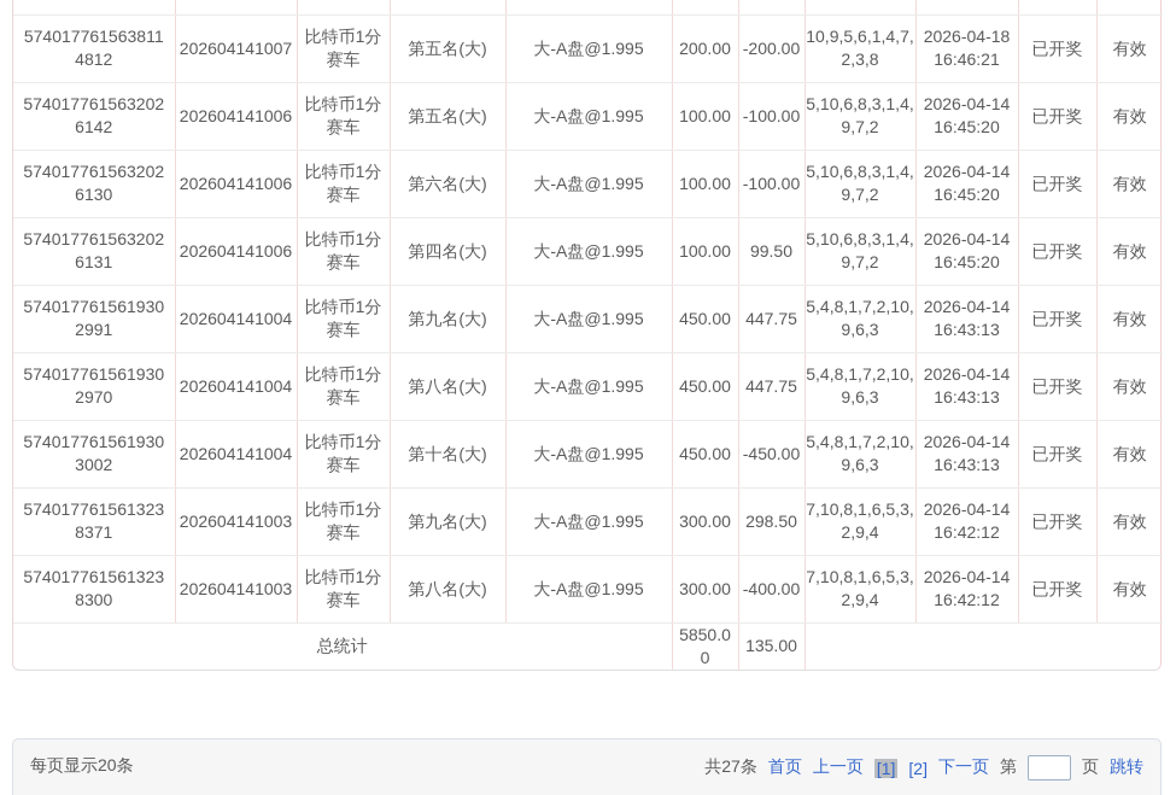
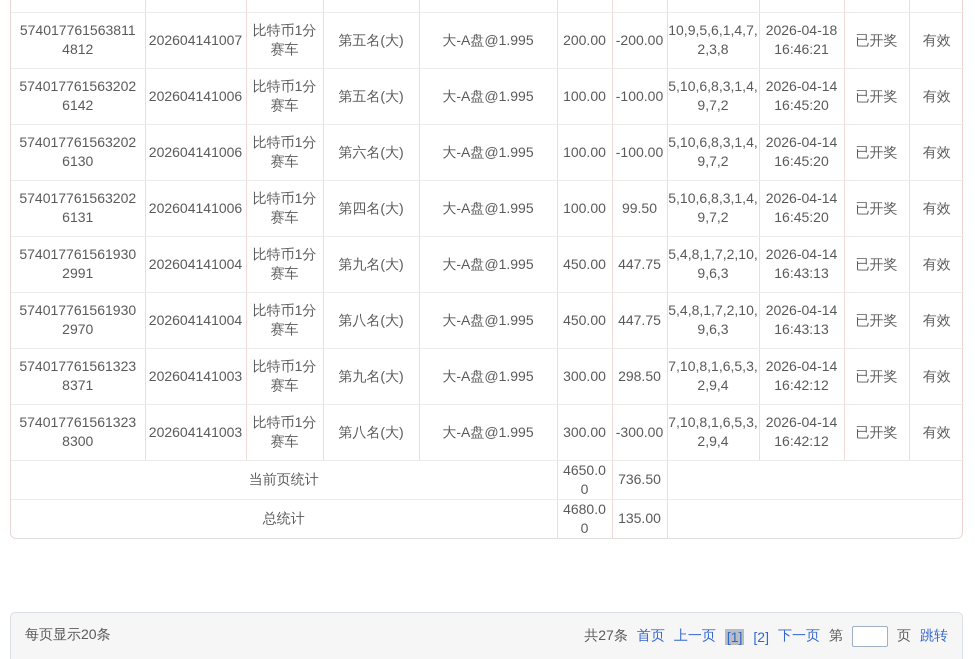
  5740177615638114812	202604141007	比特币1分赛车	第五名(大)	大-A盘@1.995	200.00	-200.00	10,9,5,6,1,4,7,2,3,8	2026-04-18 16:46:21	已开奖	有效
  5740177615632026142	202604141006	比特币1分赛车	第五名(大)	大-A盘@1.995	100.00	-100.00	5,10,6,8,3,1,4,9,7,2	2026-04-14 16:45:20	已开奖	有效
  5740177615632026130	202604141006	比特币1分赛车	第六名(大)	大-A盘@1.995	100.00	-100.00	5,10,6,8,3,1,4,9,7,2	2026-04-14 16:45:20	已开奖	有效
  5740177615632026131	202604141006	比特币1分赛车	第四名(大)	大-A盘@1.995	100.00	99.50	5,10,6,8,3,1,4,9,7,2	2026-04-14 16:45:20	已开奖	有效
  5740177615619302991	202604141004	比特币1分赛车	第九名(大)	大-A盘@1.995	450.00	447.75	5,4,8,1,7,2,10,9,6,3	2026-04-14 16:43:13	已开奖	有效
  5740177615619302970	202604141004	比特币1分赛车	第八名(大)	大-A盘@1.995	450.00	447.75	5,4,8,1,7,2,10,9,6,3	2026-04-14 16:43:13	已开奖	有效
- 5740177615619303002	202604141004	比特币1分赛车	第十名(大)	大-A盘@1.995	450.00	-450.00	5,4,8,1,7,2,10,9,6,3	2026-04-14 16:43:13	已开奖	有效
  5740177615613238371	202604141003	比特币1分赛车	第九名(大)	大-A盘@1.995	300.00	298.50	7,10,8,1,6,5,3,2,9,4	2026-04-14 16:42:12	已开奖	有效
- 5740177615613238300	202604141003	比特币1分赛车	第八名(大)	大-A盘@1.995	300.00	-400.00	7,10,8,1,6,5,3,2,9,4	2026-04-14 16:42:12	已开奖	有效
+ 5740177615613238300	202604141003	比特币1分赛车	第八名(大)	大-A盘@1.995	300.00	-300.00	7,10,8,1,6,5,3,2,9,4	2026-04-14 16:42:12	已开奖	有效
+ 当前页统计	4650.00	736.50
- 总统计	5850.00	135.00
+ 总统计	4680.00	135.00
  每页显示20条
  共27条
  首页
  上一页
  [1]
  [2]
  下一页
  第
  页
  跳转
